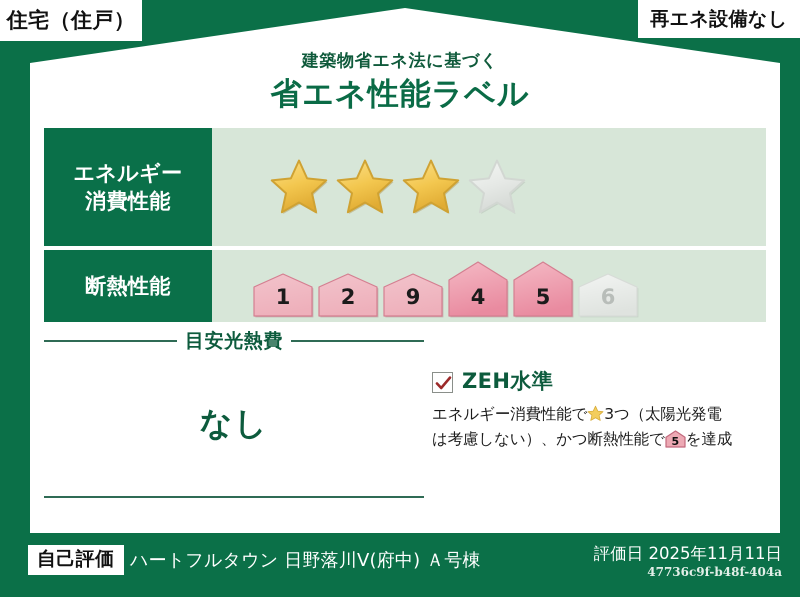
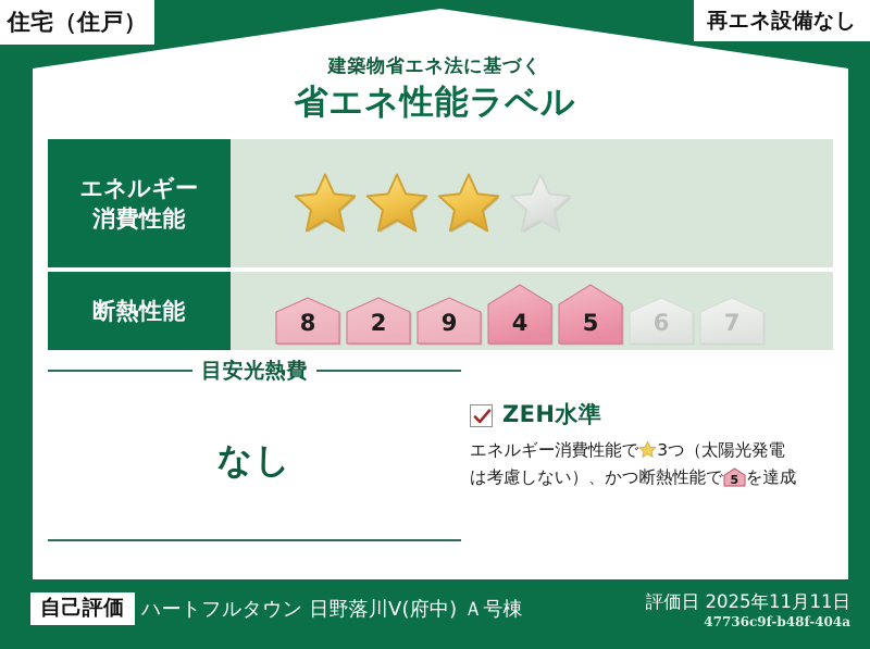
  住宅（住戸）
  再エネ設備なし
  建築物省エネ法に基づく
  省エネ性能ラベル
  エネルギー
  消費性能
  断熱性能
- 1
+ 8
  2
  9
  4
  5
  6
+ 7
  目安光熱費
  なし
  ZEH水準
  エネルギー消費性能で 3つ（太陽光発電
  は考慮しない）、かつ断熱性能で
  5
  を達成
  自己評価
  ハートフルタウン 日野落川Ⅴ(府中) Ａ号棟
  評価日 2025年11月11日
  47736c9f-b48f-404a
